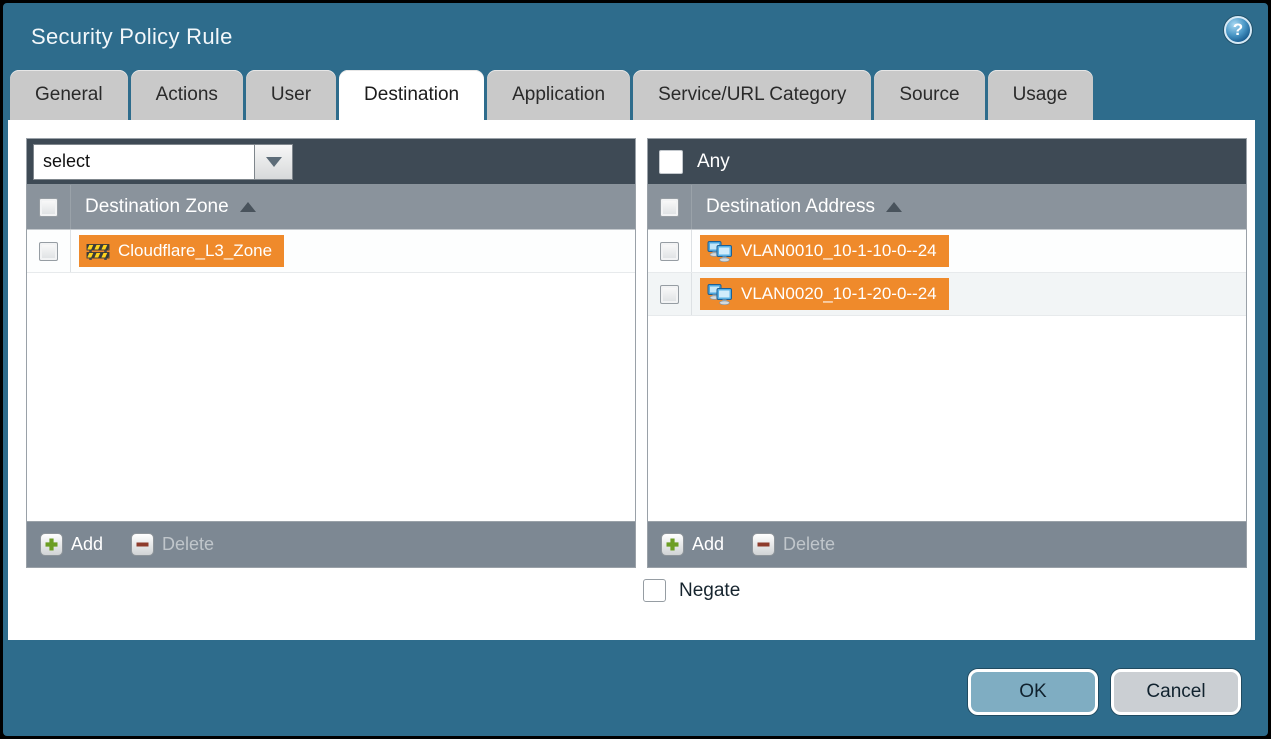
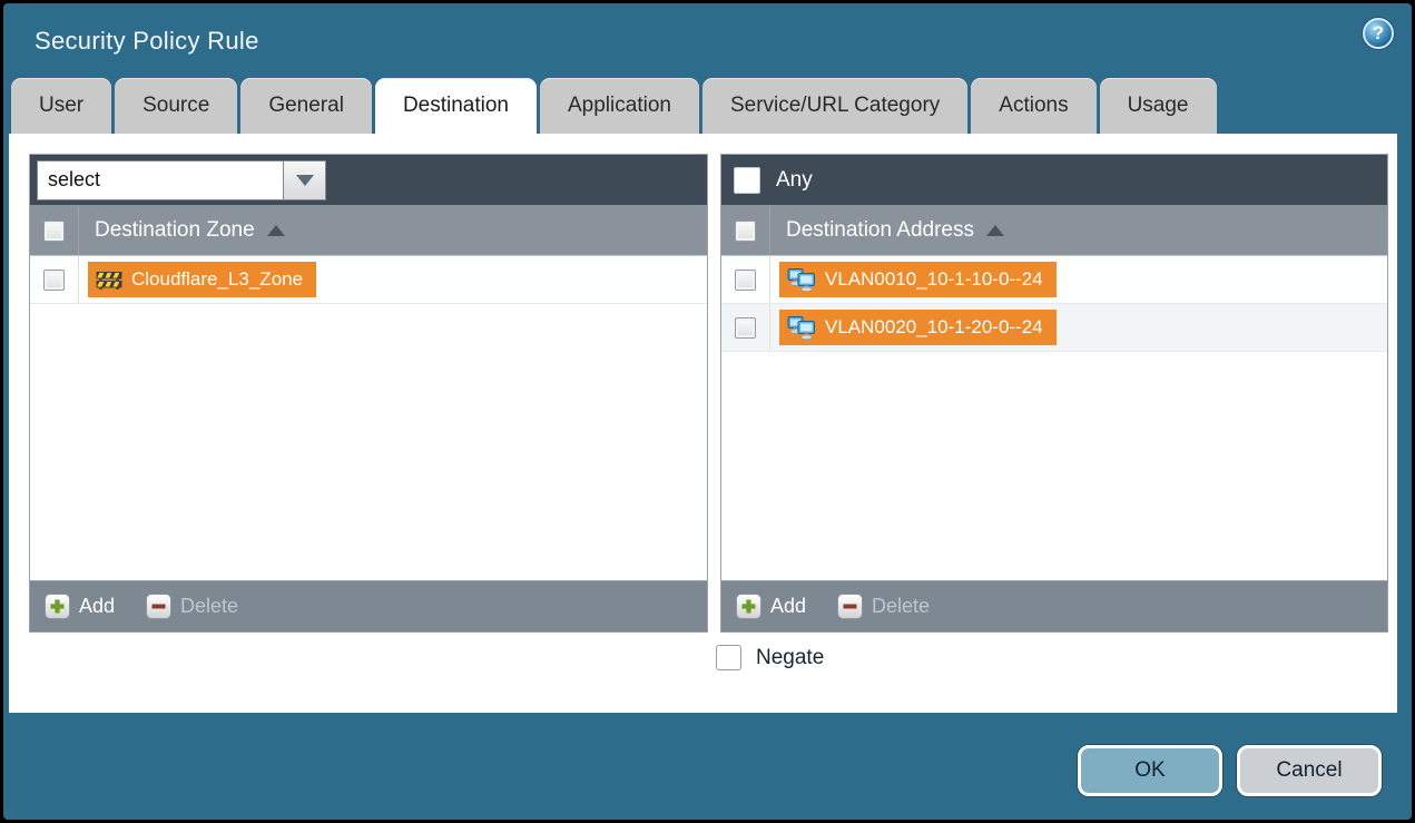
  Security Policy Rule
  ?
- General
+ User
- Actions
+ Source
- User
+ General
  Destination
  Application
  Service/URL Category
- Source
+ Actions
  Usage
  select
  Destination Zone
  Cloudflare_L3_Zone
  Add
  Delete
  Any
  Destination Address
  VLAN0010_10-1-10-0--24
  VLAN0020_10-1-20-0--24
  Add
  Delete
  Negate
  OK
  Cancel
